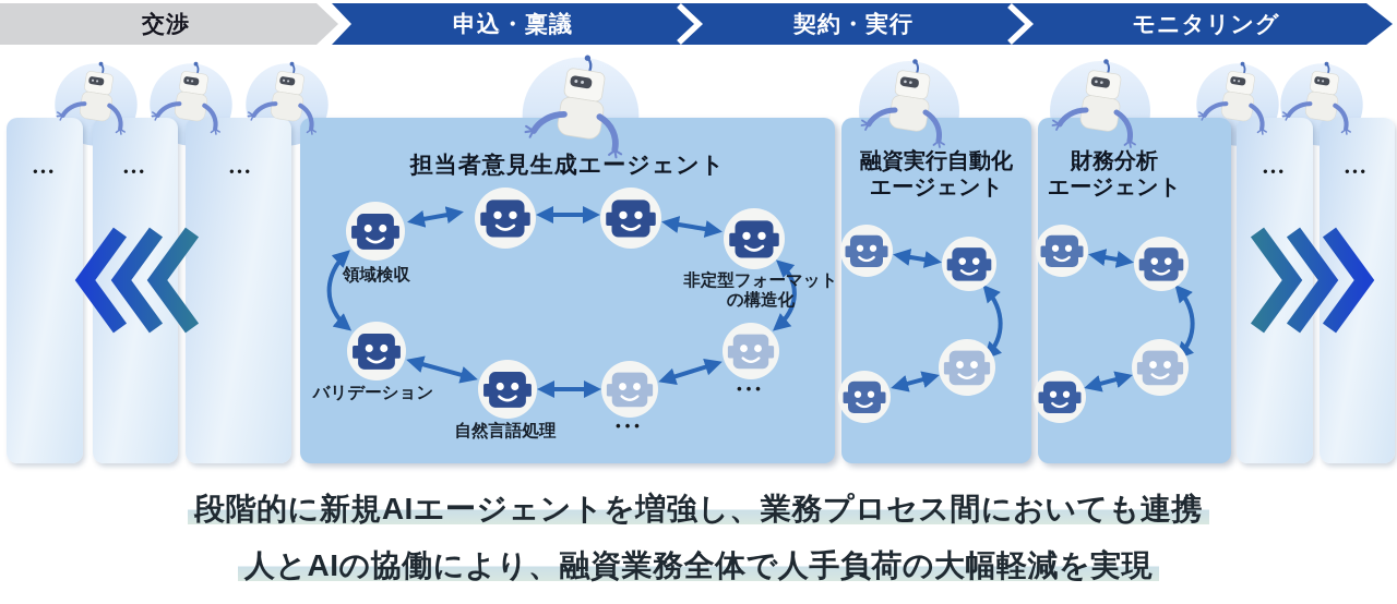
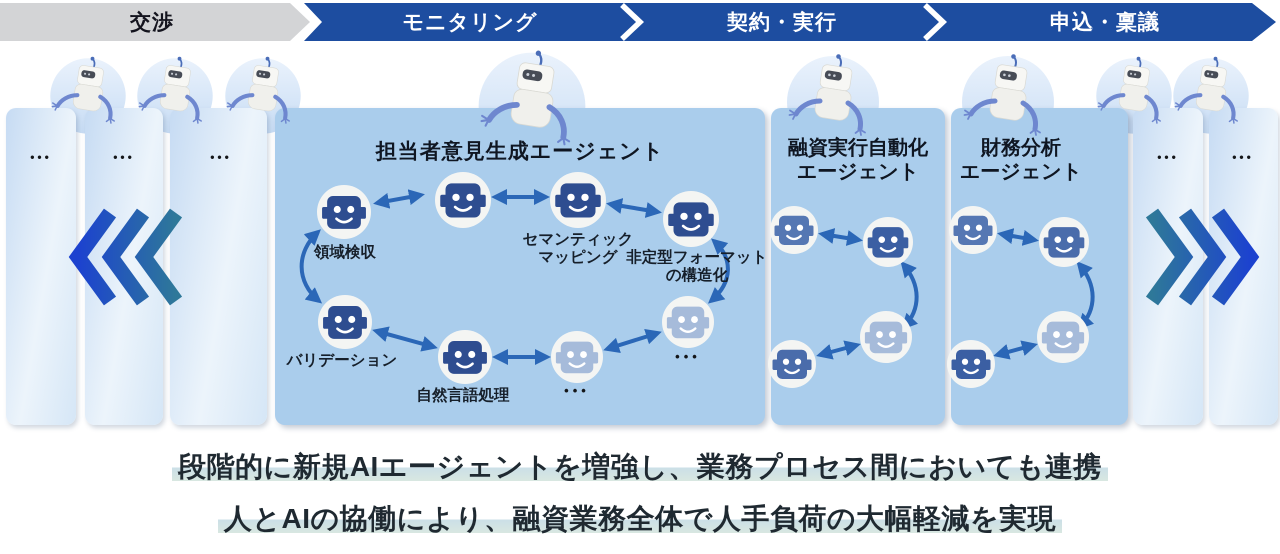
  交渉
- 申込・稟議
+ モニタリング
  契約・実行
- モニタリング
+ 申込・稟議
  •••
  •••
  •••
  •••
  •••
  担当者意見生成エージェント
  融資実行自動化
  エージェント
  財務分析
  エージェント
  領域検収
+ セマンティック
+ マッピング
  非定型フォーマット
  の構造化
  バリデーション
  自然言語処理
  •••
  •••
  段階的に新規AIエージェントを増強し、業務プロセス間においても連携
  人とAIの協働により、融資業務全体で人手負荷の大幅軽減を実現
